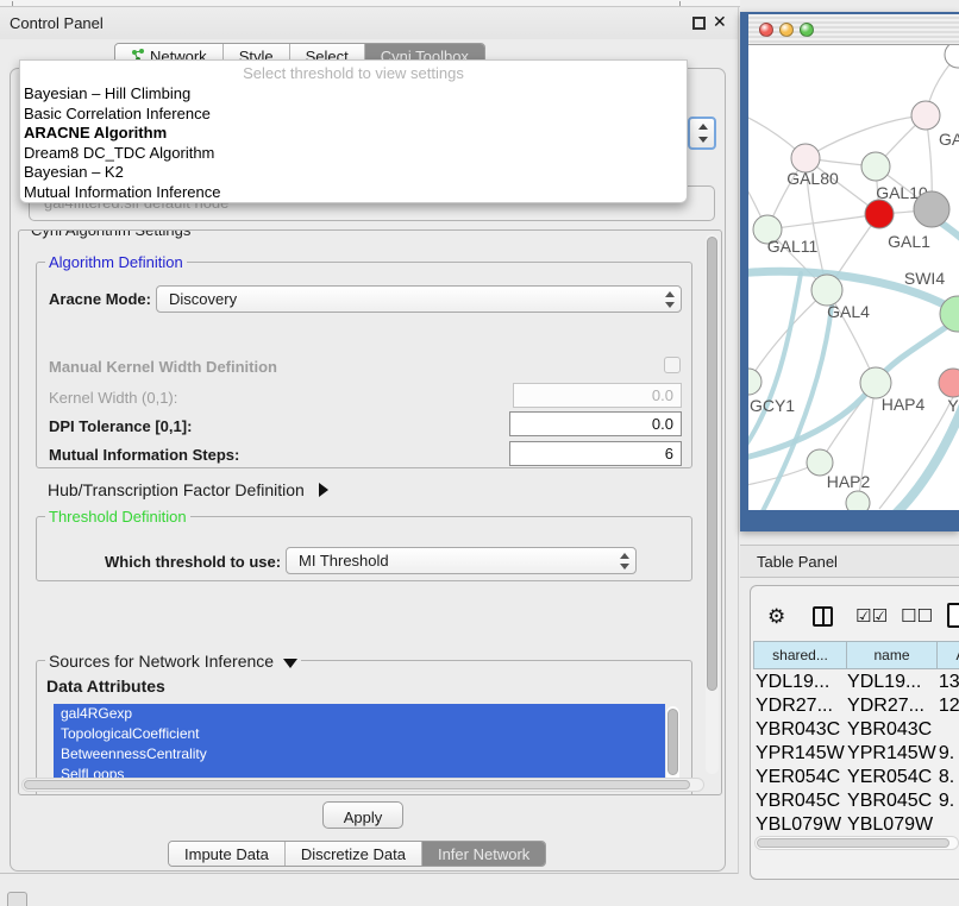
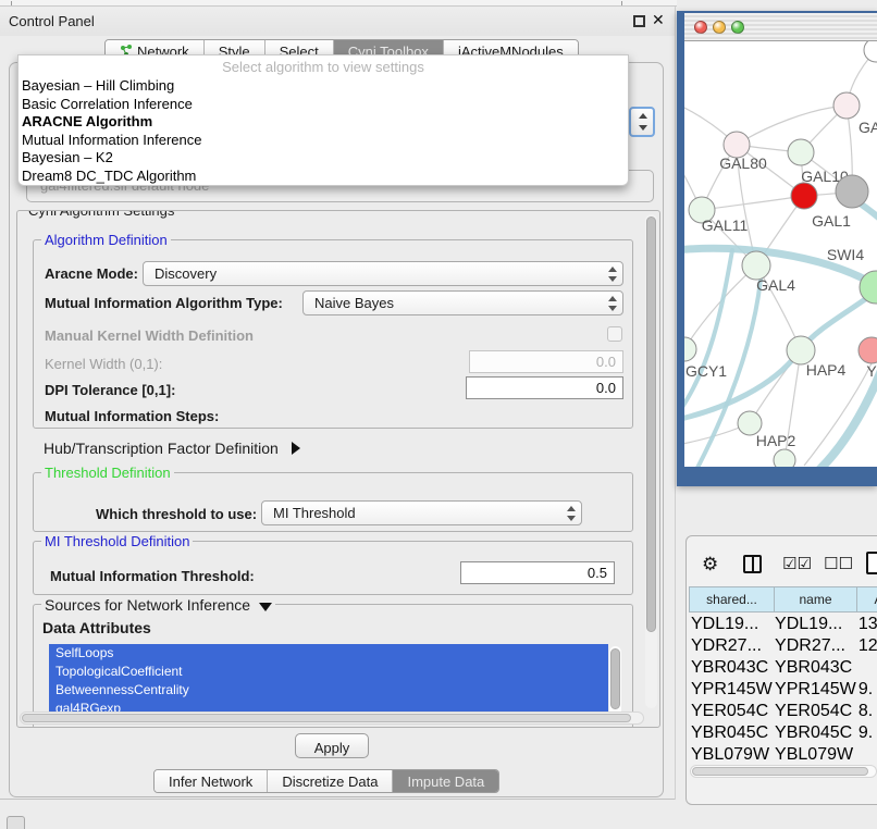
  Control Panel
  ✕
  Network
  Style
  Select
  Cyni Toolbox
+ jActiveMNodules
  Cyni Algorithm Settings
  Algorithm Definition
  Aracne Mode:
  Discovery
+ Mutual Information Algorithm Type:
+ Naive Bayes
  Manual Kernel Width Definition
  Kernel Width (0,1):
  0.0
  DPI Tolerance [0,1]:
  0.0
  Mutual Information Steps:
- 6
  Hub/Transcription Factor Definition
  Threshold Definition
  Which threshold to use:
  MI Threshold
+ MI Threshold Definition
+ Mutual Information Threshold:
+ 0.5
  Sources for Network Inference
  Data Attributes
- gal4RGexp
+ SelfLoops
  TopologicalCoefficient
  BetweennessCentrality
- SelfLoops
+ gal4RGexp
  Apply
- Impute Data
+ Infer Network
  Discretize Data
- Infer Network
+ Impute Data
- Select threshold to view settings
+ Select algorithm to view settings
  Bayesian – Hill Climbing
  Basic Correlation Inference
  ARACNE Algorithm
- Dream8 DC_TDC Algorithm
+ Mutual Information Inference
  Bayesian – K2
- Mutual Information Inference
+ Dream8 DC_TDC Algorithm
  GAL80
  GAL10
  GAL1
  GAL11
  SWI4
  GAL4
  GCY1
  HAP4
  Y
  HAP2
- Table Panel
  ⚙
  ☑☑
  ☐☐
  shared...	name
  YDL19...	YDL19...	13
  YDR27...	YDR27...	12
  YBR043C	YBR043C
  YPR145W	YPR145W	9.
  YER054C	YER054C	8.
  YBR045C	YBR045C	9.
  YBL079W	YBL079W
